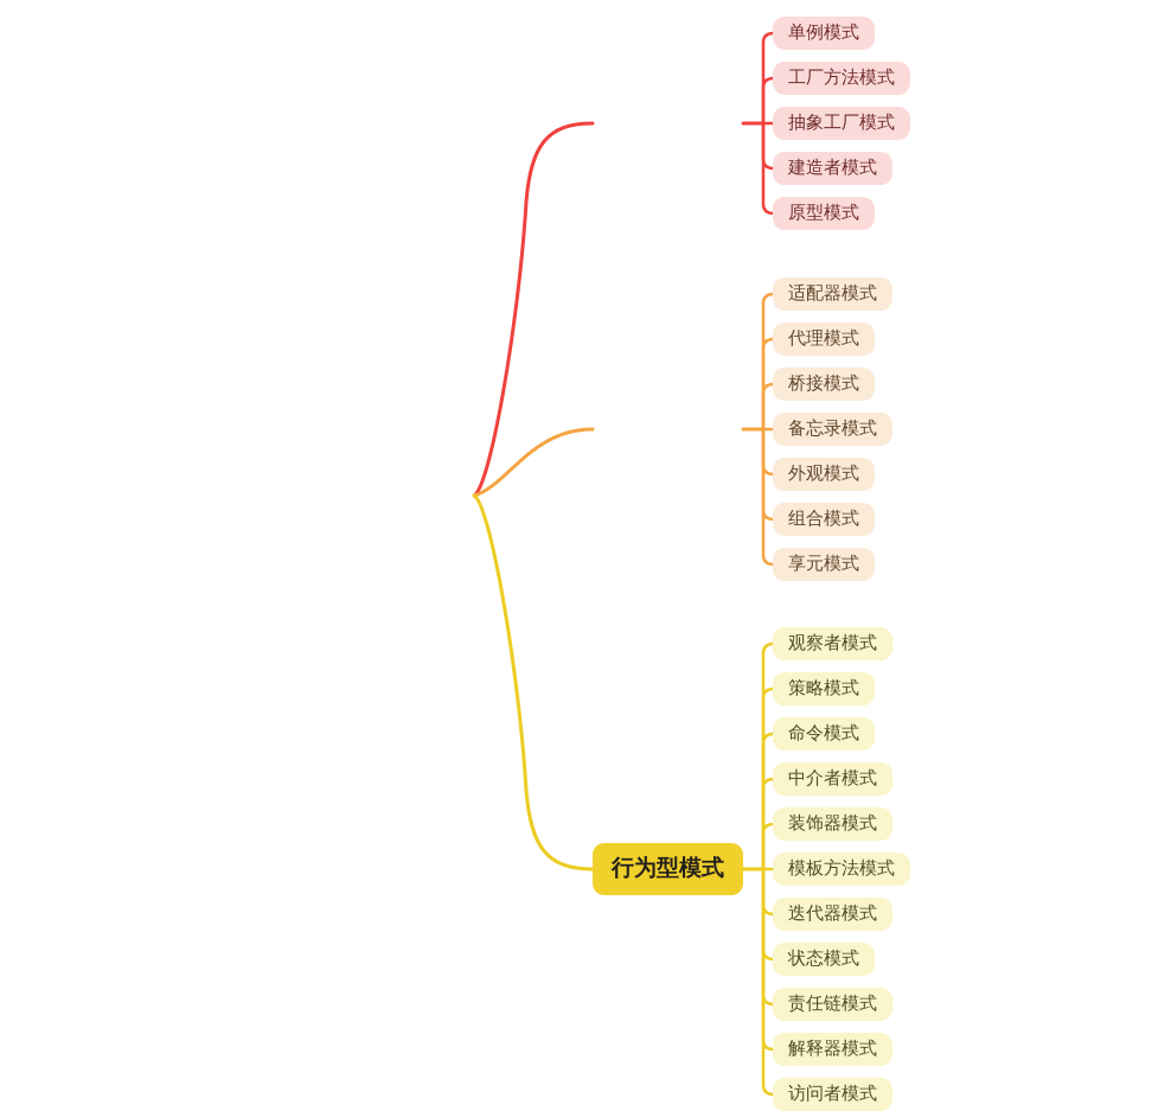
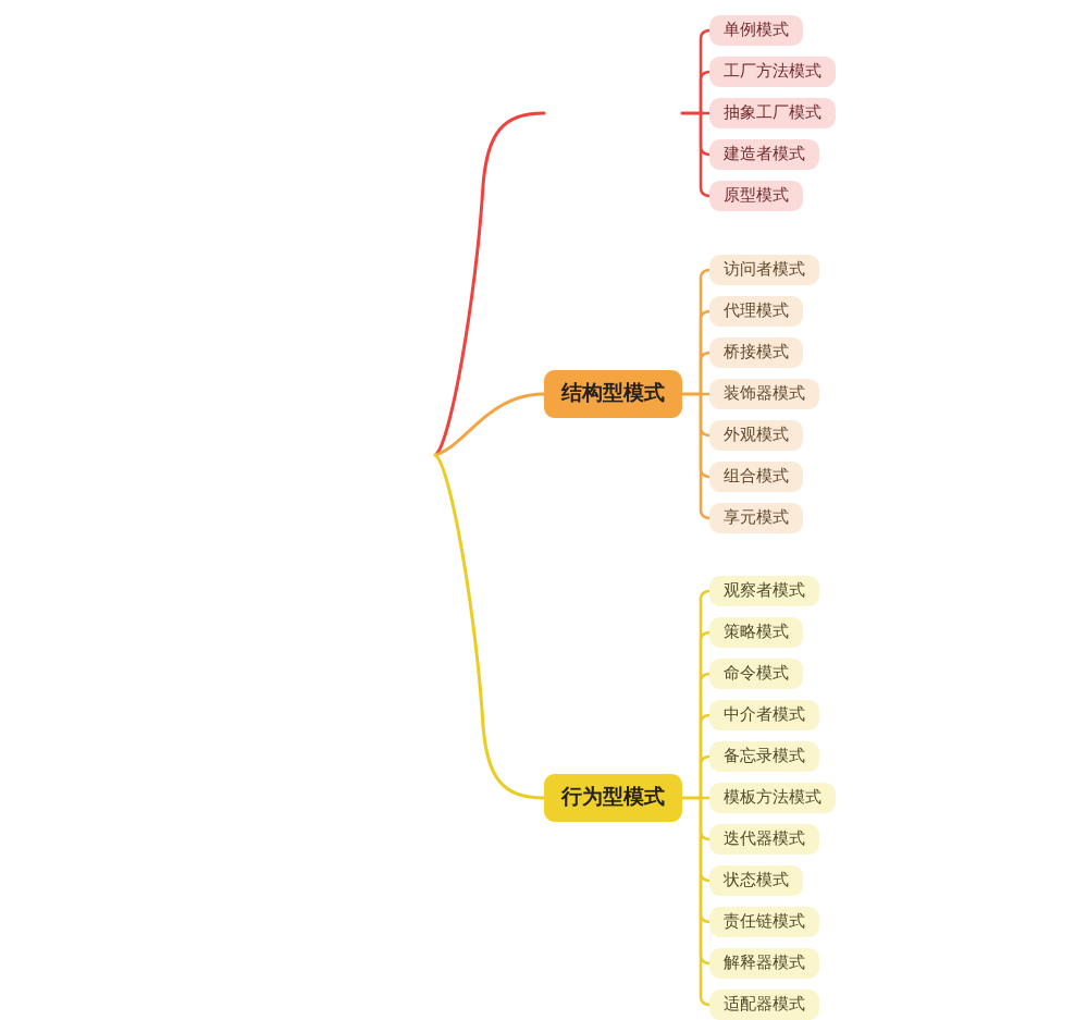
  单例模式
  工厂方法模式
  抽象工厂模式
  建造者模式
  原型模式
+ 结构型模式
- 适配器模式
+ 访问者模式
  代理模式
  桥接模式
- 备忘录模式
+ 装饰器模式
  外观模式
  组合模式
  享元模式
  行为型模式
  观察者模式
  策略模式
  命令模式
  中介者模式
- 装饰器模式
+ 备忘录模式
  模板方法模式
  迭代器模式
  状态模式
  责任链模式
  解释器模式
- 访问者模式
+ 适配器模式
